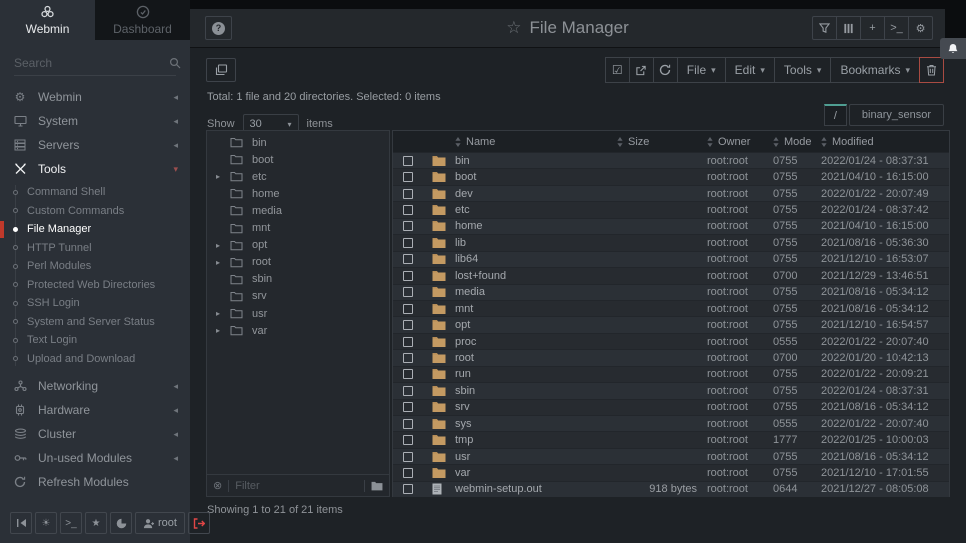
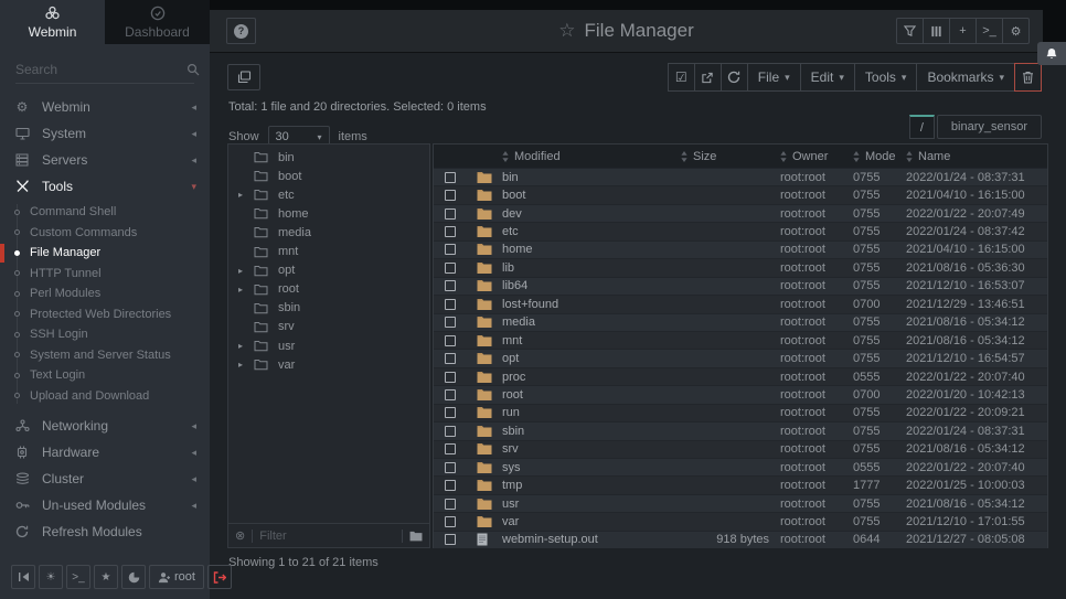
  Webmin
  Dashboard
  Search
  ⚙
  Webmin
  ◂
  System
  ◂
  Servers
  ◂
  Tools
  ▾
  Command Shell
  Custom Commands
  File Manager
  HTTP Tunnel
  Perl Modules
  Protected Web Directories
  SSH Login
  System and Server Status
  Text Login
  Upload and Download
  Networking
  ◂
  Hardware
  ◂
  Cluster
  ◂
  Un-used Modules
  ◂
  Refresh Modules
  ☀
  >_
  ★
  root
  ?
  ☆
  File Manager
  +
  >_
  ⚙
  ☑
  File
  ▾
  Edit
  ▾
  Tools
  ▾
  Bookmarks
  ▾
  Total: 1 file and 20 directories. Selected: 0 items
  Show
  30
  ▾
  items
  /
  binary_sensor
  bin
  boot
  ▸
  etc
  home
  media
  mnt
  ▸
  opt
  ▸
  root
  sbin
  srv
  ▸
  usr
  ▸
  var
  ⊗
  Filter
- Name
+ Modified
  Size
  Owner
  Mode
- Modified
+ Name
  bin
  root:root
  0755
  2022/01/24 - 08:37:31
  boot
  root:root
  0755
  2021/04/10 - 16:15:00
  dev
  root:root
  0755
  2022/01/22 - 20:07:49
  etc
  root:root
  0755
  2022/01/24 - 08:37:42
  home
  root:root
  0755
  2021/04/10 - 16:15:00
  lib
  root:root
  0755
  2021/08/16 - 05:36:30
  lib64
  root:root
  0755
  2021/12/10 - 16:53:07
  lost+found
  root:root
  0700
  2021/12/29 - 13:46:51
  media
  root:root
  0755
  2021/08/16 - 05:34:12
  mnt
  root:root
  0755
  2021/08/16 - 05:34:12
  opt
  root:root
  0755
  2021/12/10 - 16:54:57
  proc
  root:root
  0555
  2022/01/22 - 20:07:40
  root
  root:root
  0700
  2022/01/20 - 10:42:13
  run
  root:root
  0755
  2022/01/22 - 20:09:21
  sbin
  root:root
  0755
  2022/01/24 - 08:37:31
  srv
  root:root
  0755
  2021/08/16 - 05:34:12
  sys
  root:root
  0555
  2022/01/22 - 20:07:40
  tmp
  root:root
  1777
  2022/01/25 - 10:00:03
  usr
  root:root
  0755
  2021/08/16 - 05:34:12
  var
  root:root
  0755
  2021/12/10 - 17:01:55
  webmin-setup.out
  918 bytes
  root:root
  0644
  2021/12/27 - 08:05:08
  Showing 1 to 21 of 21 items
